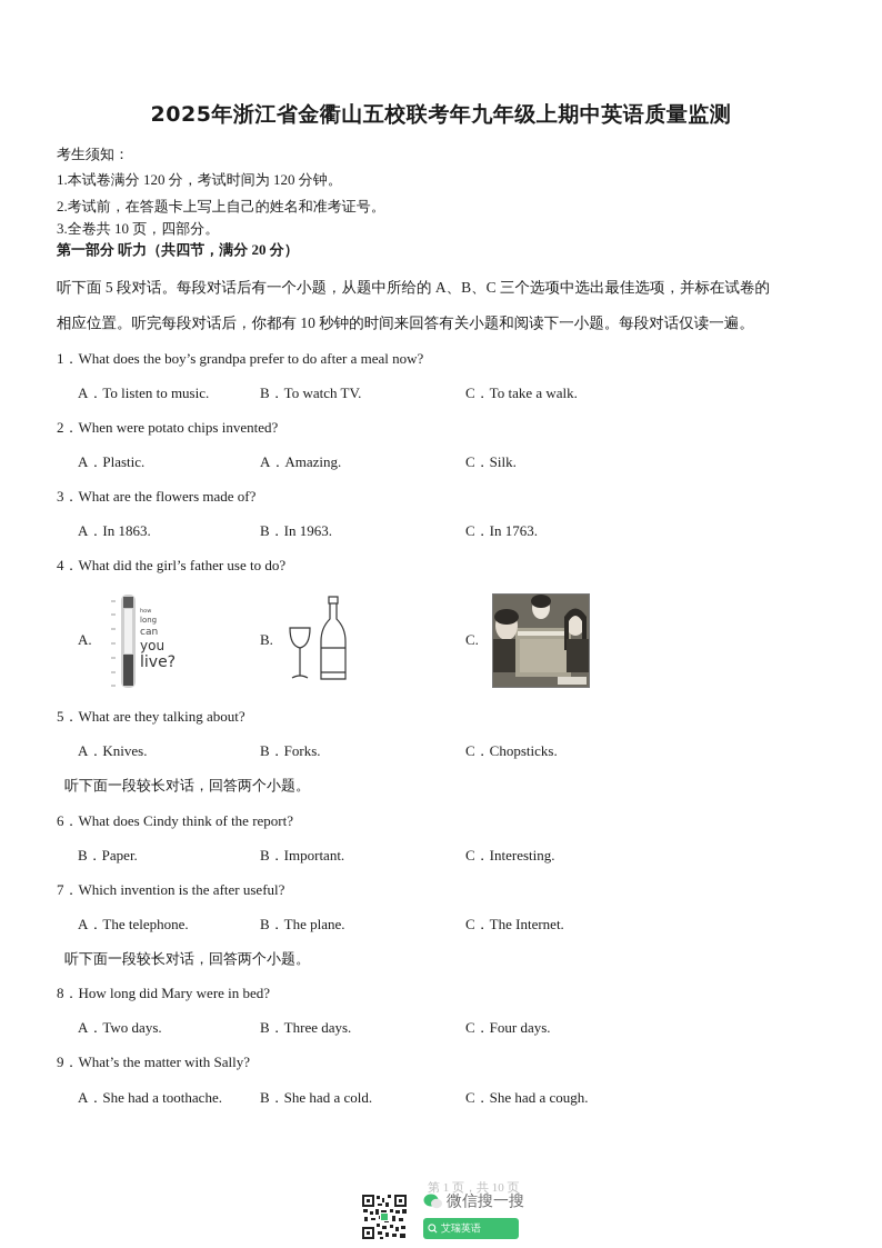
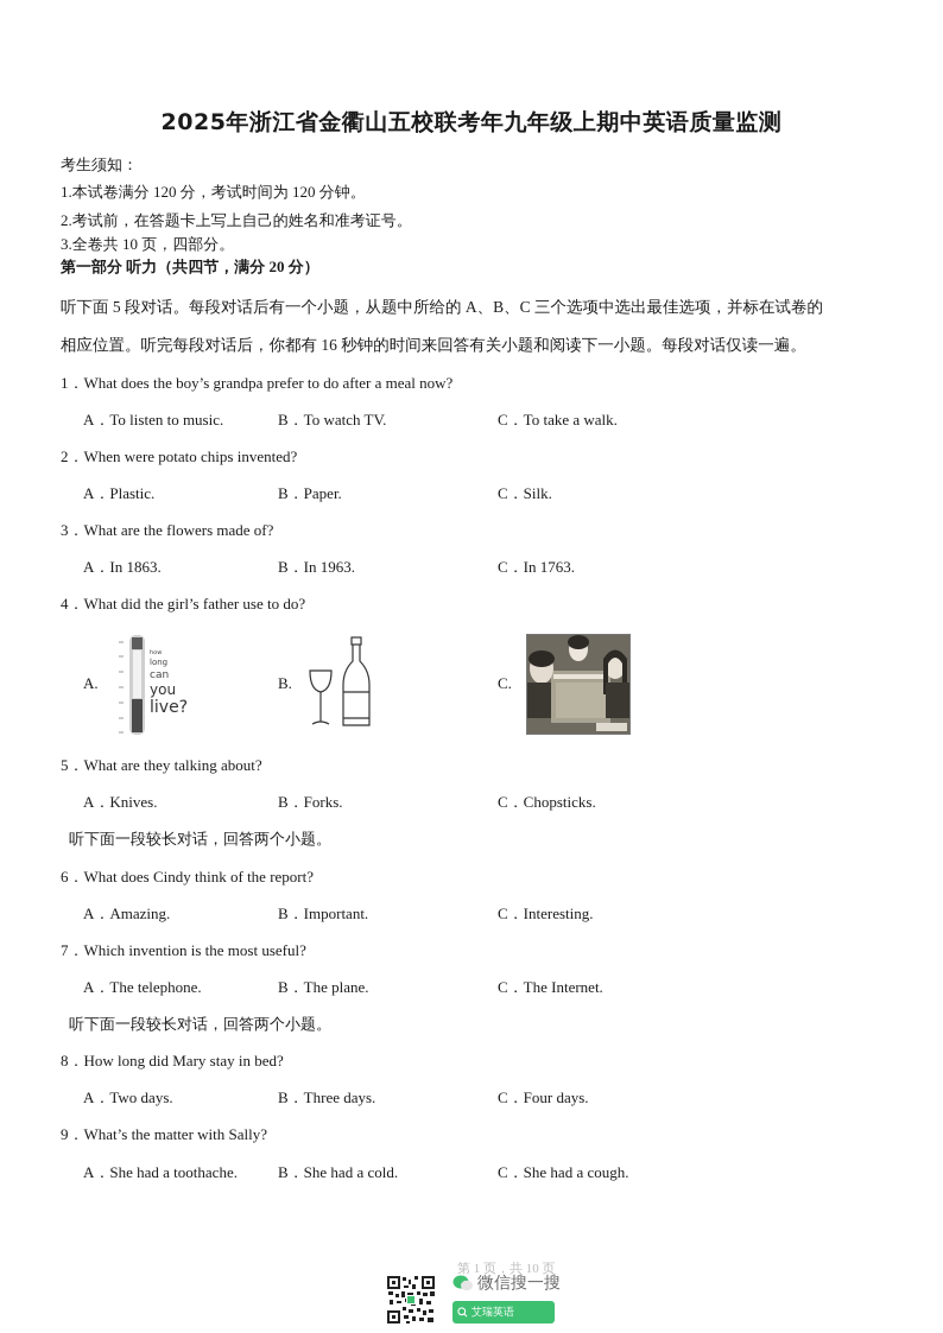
  2025年浙江省金衢山五校联考年九年级上期中英语质量监测
  考生须知：
  1.本试卷满分 120 分，考试时间为 120 分钟。
  2.考试前，在答题卡上写上自己的姓名和准考证号。
  3.全卷共 10 页，四部分。
  第一部分 听力（共四节，满分 20 分）
  听下面 5 段对话。每段对话后有一个小题，从题中所给的 A、B、C 三个选项中选出最佳选项，并标在试卷的
- 相应位置。听完每段对话后，你都有 10 秒钟的时间来回答有关小题和阅读下一小题。每段对话仅读一遍。
+ 相应位置。听完每段对话后，你都有 16 秒钟的时间来回答有关小题和阅读下一小题。每段对话仅读一遍。
  1．What does the boy’s grandpa prefer to do after a meal now?
  A．To listen to music.
  B．To watch TV.
  C．To take a walk.
  2．When were potato chips invented?
  A．Plastic.
- A．Amazing.
+ B．Paper.
  C．Silk.
  3．What are the flowers made of?
  A．In 1863.
  B．In 1963.
  C．In 1763.
  4．What did the girl’s father use to do?
  A.
  B.
  C.
  long
  can
  you
  live?
  5．What are they talking about?
  A．Knives.
  B．Forks.
  C．Chopsticks.
  听下面一段较长对话，回答两个小题。
  6．What does Cindy think of the report?
- B．Paper.
+ A．Amazing.
  B．Important.
  C．Interesting.
- 7．Which invention is the after useful?
+ 7．Which invention is the most useful?
  A．The telephone.
  B．The plane.
  C．The Internet.
  听下面一段较长对话，回答两个小题。
- 8．How long did Mary were in bed?
+ 8．How long did Mary stay in bed?
  A．Two days.
  B．Three days.
  C．Four days.
  9．What’s the matter with Sally?
  A．She had a toothache.
  B．She had a cold.
  C．She had a cough.
  第 1 页，共 10 页
  微信搜一搜
  艾瑞英语
